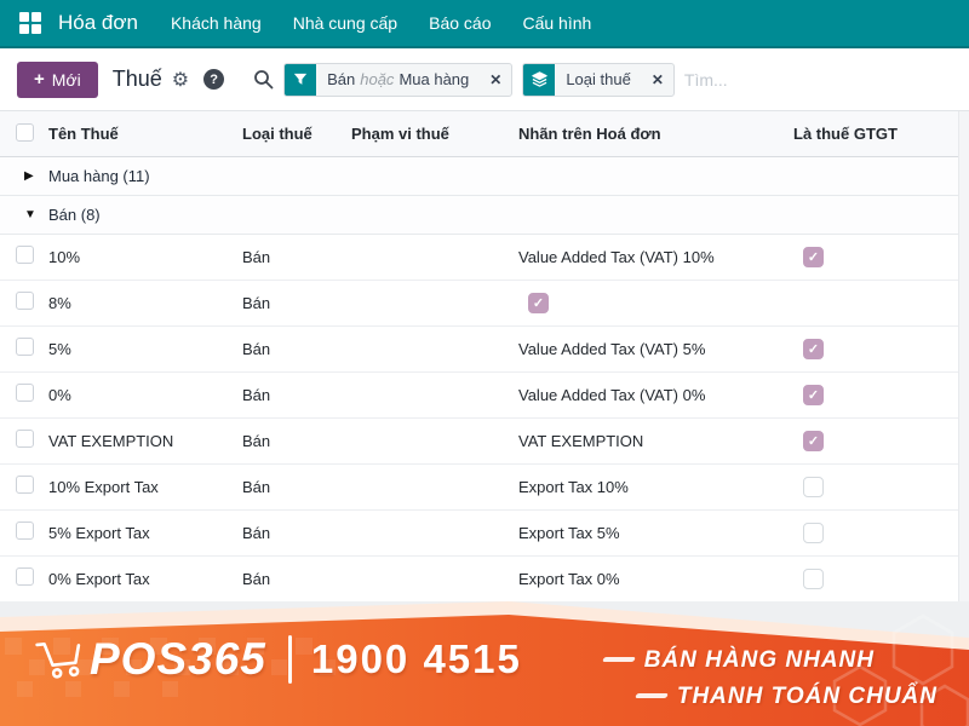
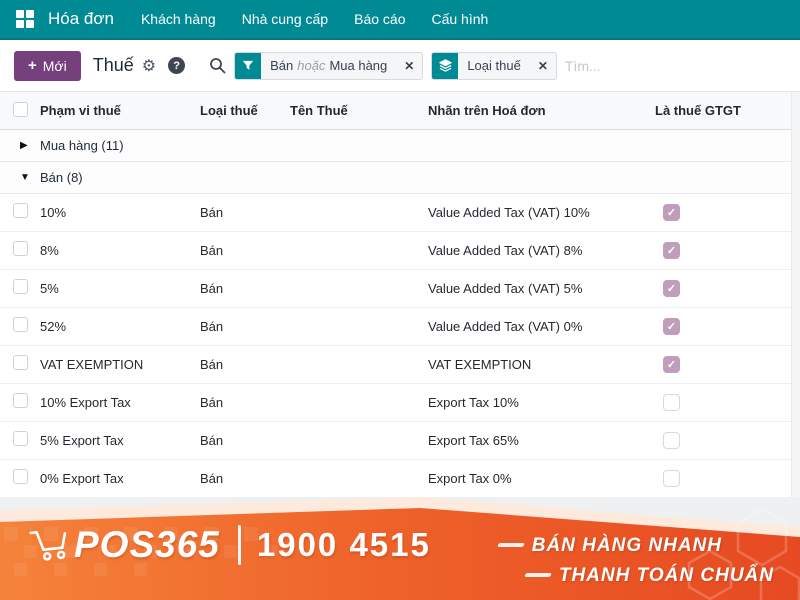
  Hóa đơn
  Khách hàng
  Nhà cung cấp
  Báo cáo
  Cấu hình
  +
  Mới
  Thuế
  ⚙
  ?
  Bán
  hoặc
  Mua hàng
  ✕
  Loại thuế
  ✕
  Tìm...
- Tên Thuế
+ Phạm vi thuế
  Loại thuế
- Phạm vi thuế
+ Tên Thuế
  Nhãn trên Hoá đơn
  Là thuế GTGT
  ▶
  Mua hàng (11)
  ▼
  Bán (8)
  10%
  Bán
  Value Added Tax (VAT) 10%
  8%
  Bán
+ Value Added Tax (VAT) 8%
  5%
  Bán
  Value Added Tax (VAT) 5%
- 0%
+ 52%
  Bán
  Value Added Tax (VAT) 0%
  VAT EXEMPTION
  Bán
  VAT EXEMPTION
  10% Export Tax
  Bán
  Export Tax 10%
  5% Export Tax
  Bán
- Export Tax 5%
+ Export Tax 65%
  0% Export Tax
  Bán
  Export Tax 0%
  POS365
  1900 4515
  BÁN HÀNG NHANH
  THANH TOÁN CHUẨN
